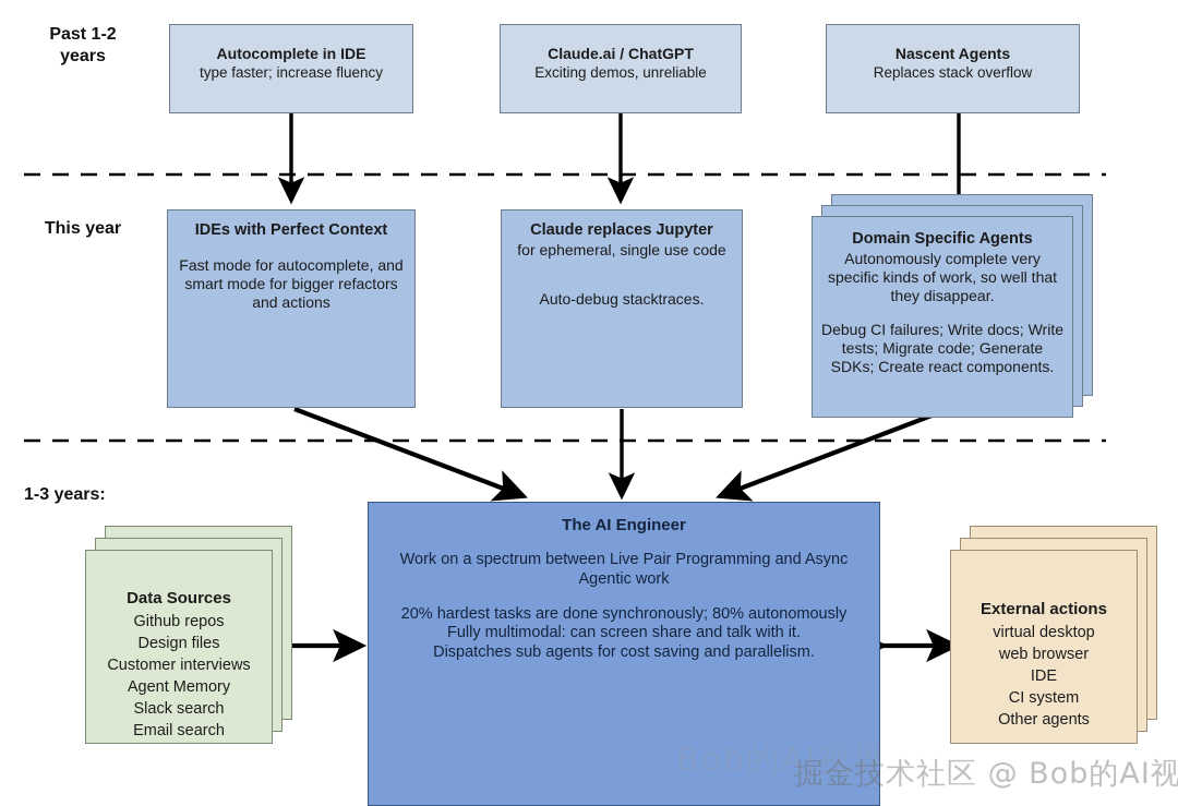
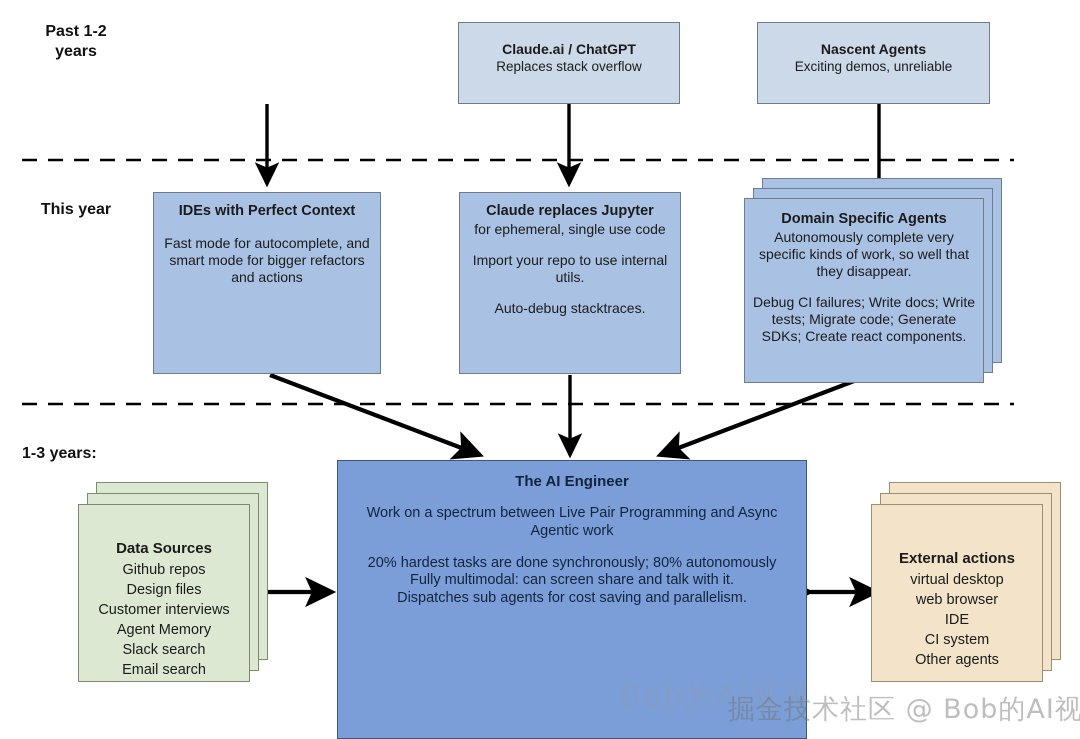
  Past 1-2
  years
  This year
  1-3 years:
- Autocomplete in IDE
- type faster; increase fluency
  Claude.ai / ChatGPT
- Exciting demos, unreliable
+ Replaces stack overflow
  Nascent Agents
- Replaces stack overflow
+ Exciting demos, unreliable
  IDEs with Perfect Context
  Fast mode for autocomplete, and smart mode for bigger refactors and actions
  Claude replaces Jupyter
  for ephemeral, single use code
+ Import your repo to use internal utils.
  Auto-debug stacktraces.
  Domain Specific Agents
  Autonomously complete very specific kinds of work, so well that they disappear.
  Debug CI failures; Write docs; Write tests; Migrate code; Generate SDKs; Create react components.
  Data Sources
  Github repos
  Design files
  Customer interviews
  Agent Memory
  Slack search
  Email search
  The AI Engineer
  Work on a spectrum between Live Pair Programming and Async Agentic work
  20% hardest tasks are done synchronously; 80% autonomously
  Fully multimodal: can screen share and talk with it.
  Dispatches sub agents for cost saving and parallelism.
  External actions
  virtual desktop
  web browser
  IDE
  CI system
  Other agents
  Bob的AI视界
  掘金技术社区 @ Bob的AI视
